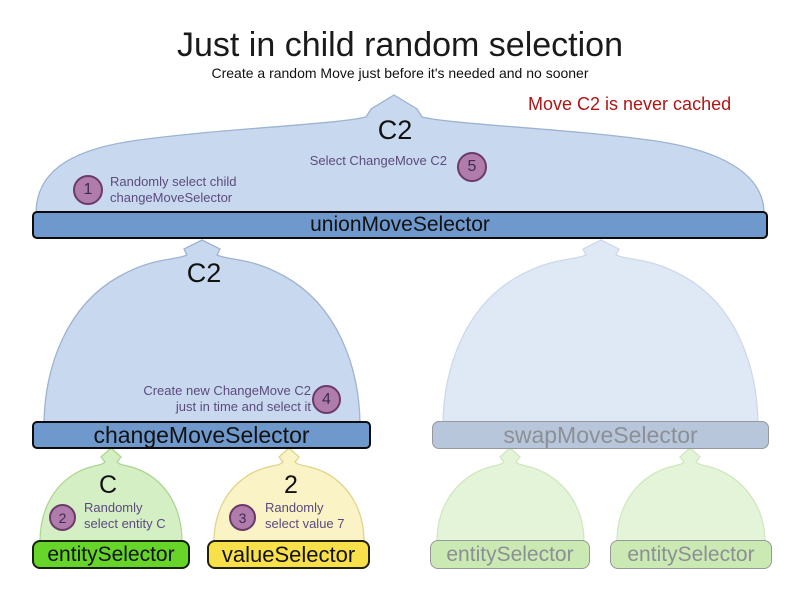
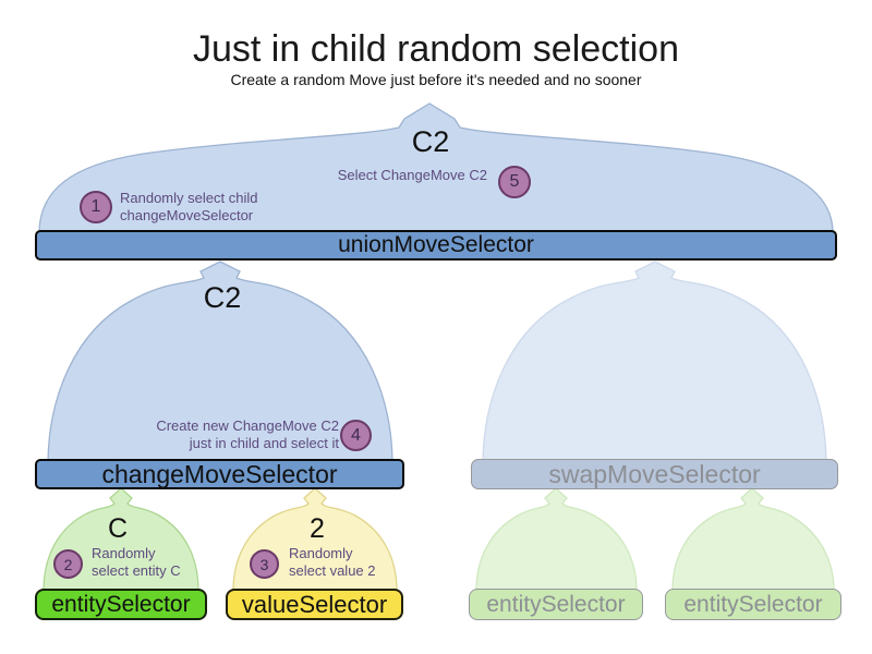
  Just in child random selection
  Create a random Move just before it's needed and no sooner
- Move C2 is never cached
  C2
  C2
  C
  2
  1
  Randomly select child
  changeMoveSelector
  Select ChangeMove C2
  5
  Create new ChangeMove C2
- just in time and select it
+ just in child and select it
  4
  2
  Randomly
  select entity C
  3
  Randomly
- select value 7
+ select value 2
  unionMoveSelector
  changeMoveSelector
  swapMoveSelector
  entitySelector
  valueSelector
  entitySelector
  entitySelector
